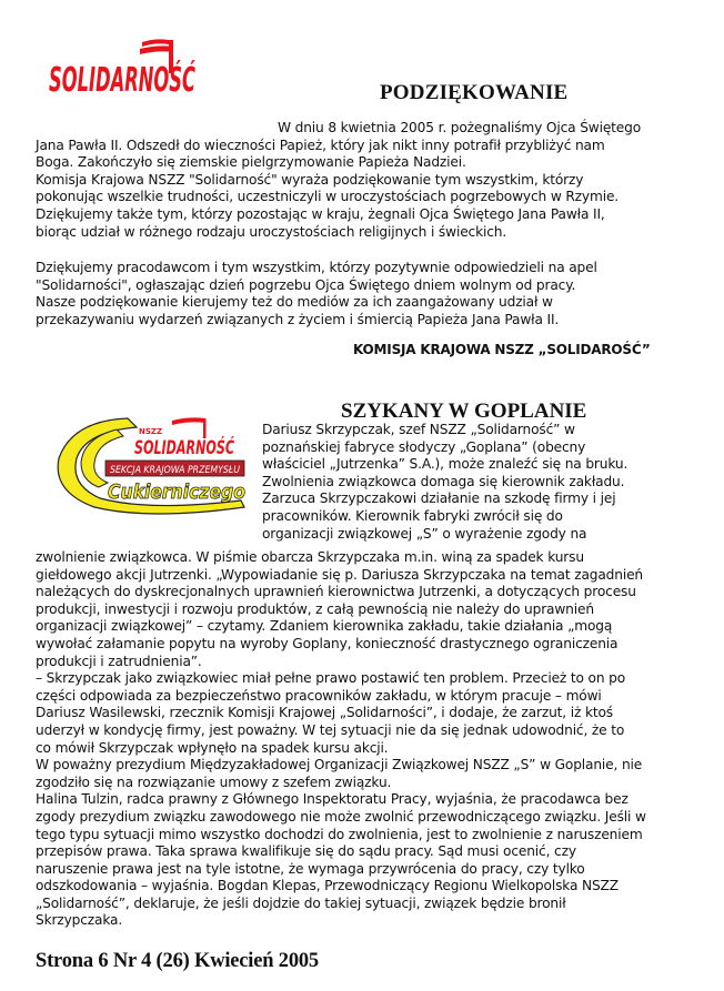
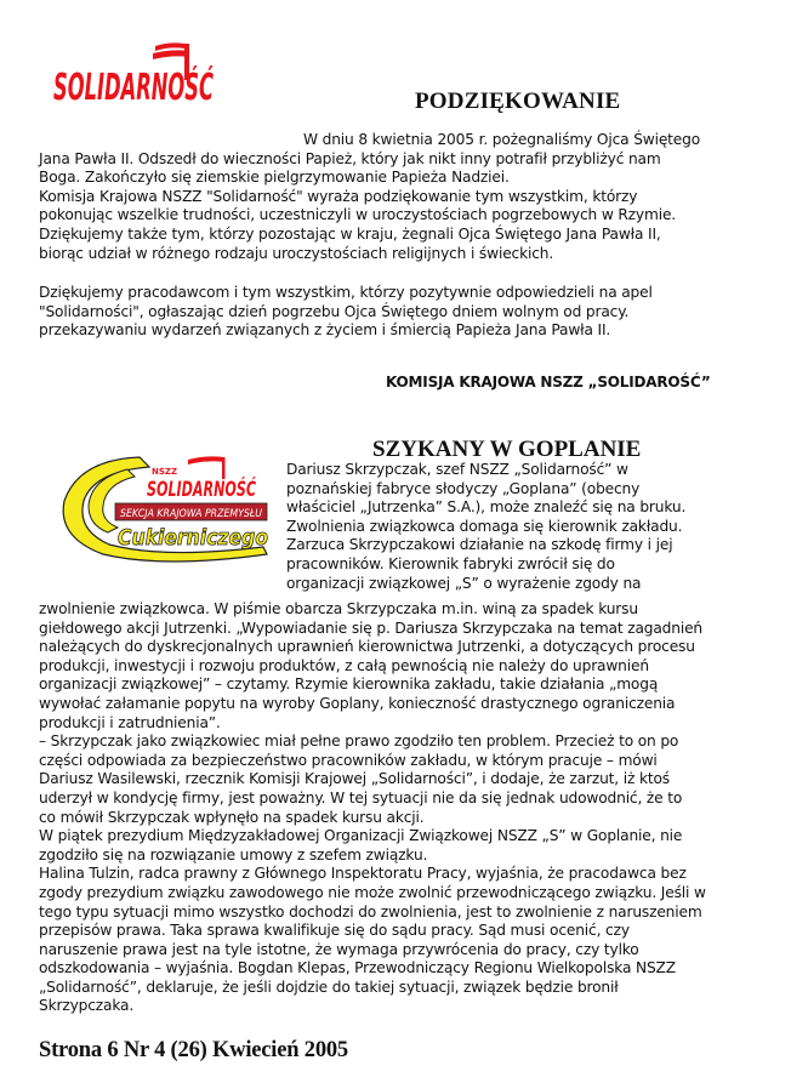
  SOLIDARNOŚĆ
  PODZIĘKOWANIE
  W dniu 8 kwietnia 2005 r. pożegnaliśmy Ojca Świętego
  Jana Pawła II. Odszedł do wieczności Papież, który jak nikt inny potrafił przybliżyć nam
  Boga. Zakończyło się ziemskie pielgrzymowanie Papieża Nadziei.
  Komisja Krajowa NSZZ "Solidarność" wyraża podziękowanie tym wszystkim, którzy
  pokonując wszelkie trudności, uczestniczyli w uroczystościach pogrzebowych w Rzymie.
  Dziękujemy także tym, którzy pozostając w kraju, żegnali Ojca Świętego Jana Pawła II,
  biorąc udział w różnego rodzaju uroczystościach religijnych i świeckich.
  Dziękujemy pracodawcom i tym wszystkim, którzy pozytywnie odpowiedzieli na apel
  "Solidarności", ogłaszając dzień pogrzebu Ojca Świętego dniem wolnym od pracy.
- Nasze podziękowanie kierujemy też do mediów za ich zaangażowany udział w
  przekazywaniu wydarzeń związanych z życiem i śmiercią Papieża Jana Pawła II.
  KOMISJA KRAJOWA NSZZ „SOLIDAROŚĆ”
  SZYKANY W GOPLANIE
  NSZZ
  SOLIDARNOŚĆ
  SEKCJA KRAJOWA PRZEMYSŁU
  Cukierniczego
  Dariusz Skrzypczak, szef NSZZ „Solidarność” w
  poznańskiej fabryce słodyczy „Goplana” (obecny
  właściciel „Jutrzenka” S.A.), może znaleźć się na bruku.
  Zwolnienia związkowca domaga się kierownik zakładu.
  Zarzuca Skrzypczakowi działanie na szkodę firmy i jej
  pracowników. Kierownik fabryki zwrócił się do
  organizacji związkowej „S” o wyrażenie zgody na
  zwolnienie związkowca. W piśmie obarcza Skrzypczaka m.in. winą za spadek kursu
  giełdowego akcji Jutrzenki. „Wypowiadanie się p. Dariusza Skrzypczaka na temat zagadnień
  należących do dyskrecjonalnych uprawnień kierownictwa Jutrzenki, a dotyczących procesu
  produkcji, inwestycji i rozwoju produktów, z całą pewnością nie należy do uprawnień
- organizacji związkowej” – czytamy. Zdaniem kierownika zakładu, takie działania „mogą
+ organizacji związkowej” – czytamy. Rzymie kierownika zakładu, takie działania „mogą
  wywołać załamanie popytu na wyroby Goplany, konieczność drastycznego ograniczenia
  produkcji i zatrudnienia”.
- – Skrzypczak jako związkowiec miał pełne prawo postawić ten problem. Przecież to on po
+ – Skrzypczak jako związkowiec miał pełne prawo zgodziło ten problem. Przecież to on po
  części odpowiada za bezpieczeństwo pracowników zakładu, w którym pracuje – mówi
  Dariusz Wasilewski, rzecznik Komisji Krajowej „Solidarności”, i dodaje, że zarzut, iż ktoś
  uderzył w kondycję firmy, jest poważny. W tej sytuacji nie da się jednak udowodnić, że to
  co mówił Skrzypczak wpłynęło na spadek kursu akcji.
- W poważny prezydium Międzyzakładowej Organizacji Związkowej NSZZ „S” w Goplanie, nie
+ W piątek prezydium Międzyzakładowej Organizacji Związkowej NSZZ „S” w Goplanie, nie
  zgodziło się na rozwiązanie umowy z szefem związku.
  Halina Tulzin, radca prawny z Głównego Inspektoratu Pracy, wyjaśnia, że pracodawca bez
  zgody prezydium związku zawodowego nie może zwolnić przewodniczącego związku. Jeśli w
  tego typu sytuacji mimo wszystko dochodzi do zwolnienia, jest to zwolnienie z naruszeniem
  przepisów prawa. Taka sprawa kwalifikuje się do sądu pracy. Sąd musi ocenić, czy
  naruszenie prawa jest na tyle istotne, że wymaga przywrócenia do pracy, czy tylko
  odszkodowania – wyjaśnia. Bogdan Klepas, Przewodniczący Regionu Wielkopolska NSZZ
  „Solidarność”, deklaruje, że jeśli dojdzie do takiej sytuacji, związek będzie bronił
  Skrzypczaka.
  Strona 6 Nr 4 (26) Kwiecień 2005
